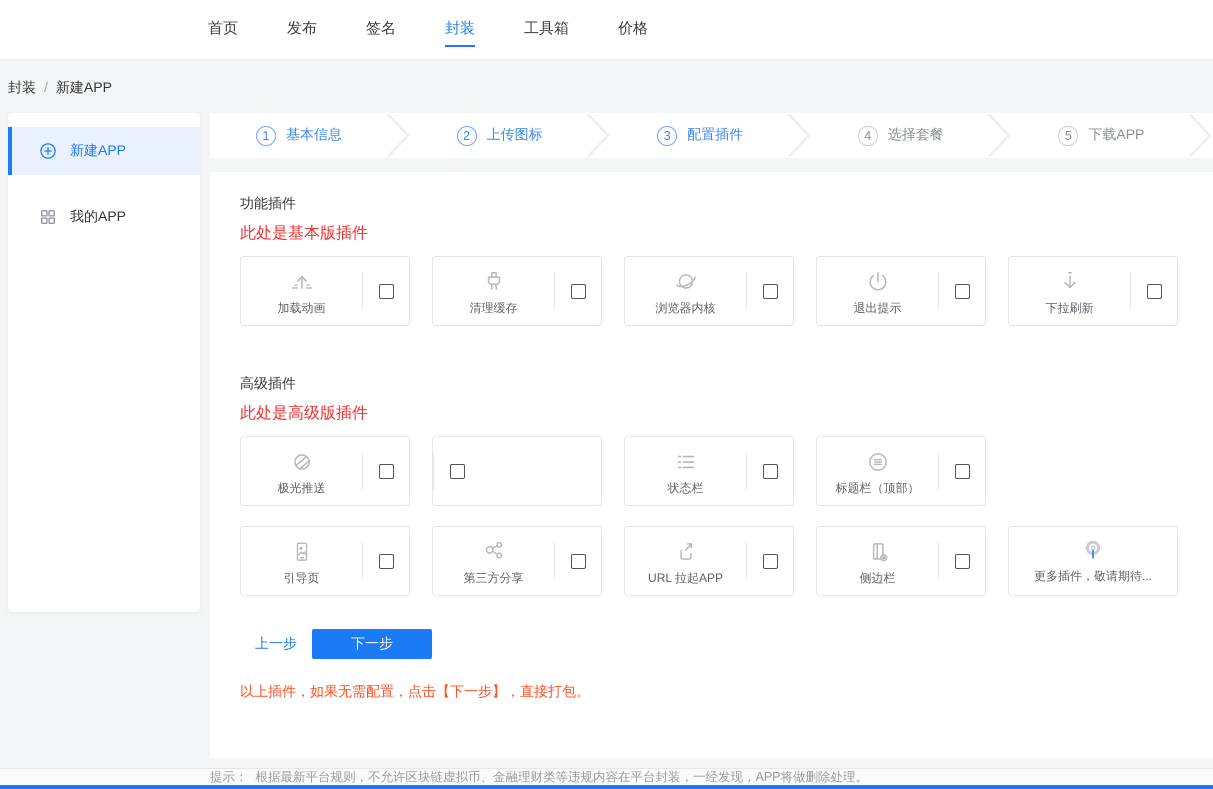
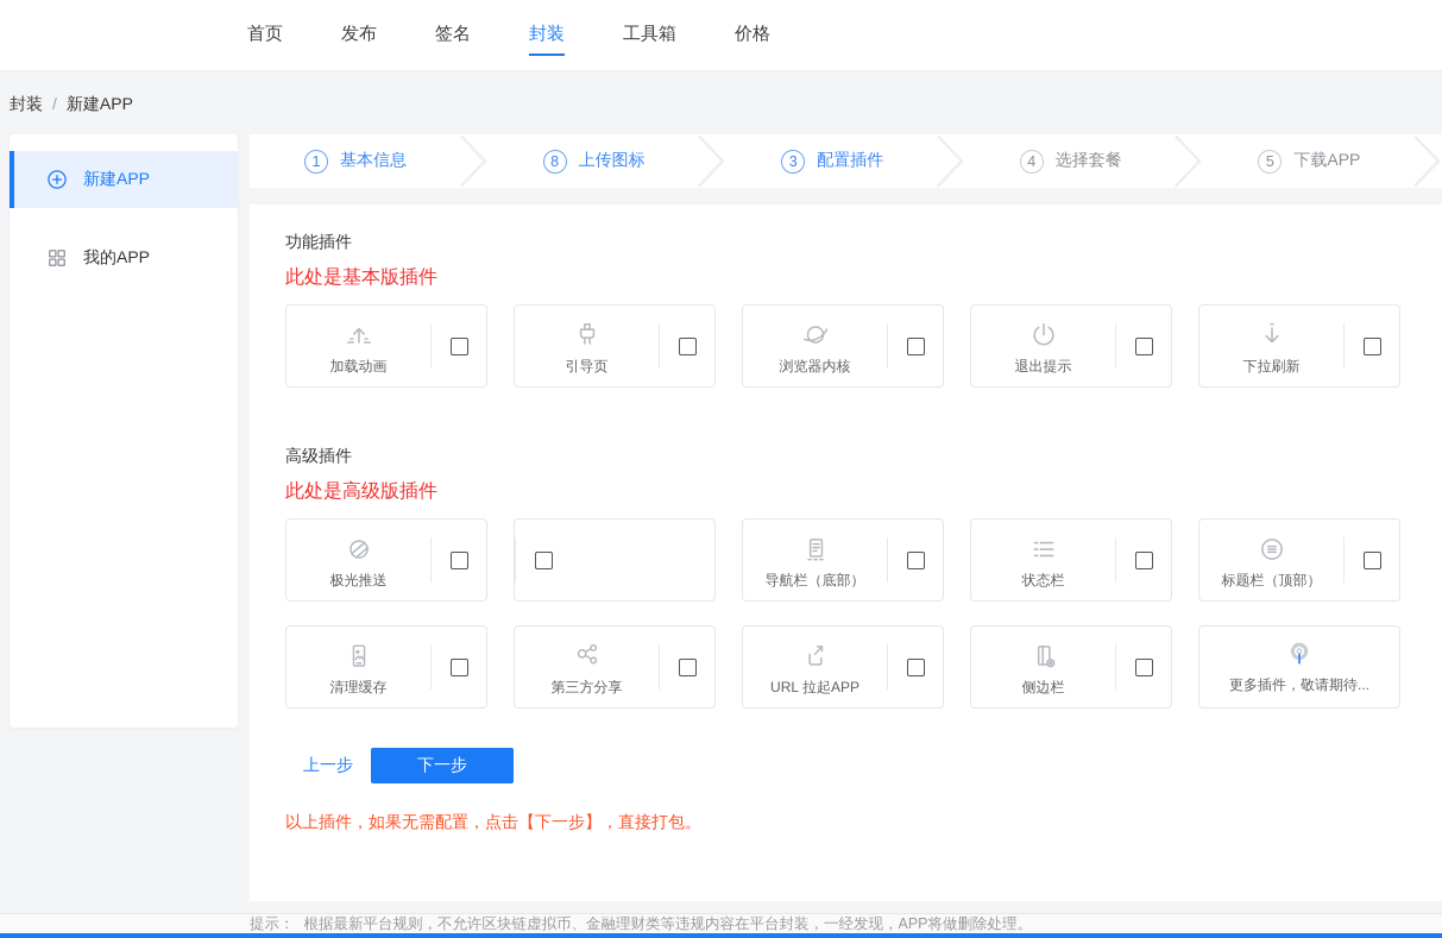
  首页
  发布
  签名
  封装
  工具箱
  价格
  封装 / 新建APP
  新建APP
  我的APP
  1
  基本信息
- 2
+ 8
  上传图标
  3
  配置插件
  4
  选择套餐
  5
  下载APP
  功能插件
  此处是基本版插件
  加载动画
- 清理缓存
+ 引导页
  浏览器内核
  退出提示
  下拉刷新
  高级插件
  此处是高级版插件
  极光推送
+ 导航栏（底部）
  状态栏
  标题栏（顶部）
- 引导页
+ 清理缓存
  第三方分享
  URL 拉起APP
  侧边栏
  更多插件，敬请期待...
  上一步
  下一步
  以上插件，如果无需配置，点击【下一步】，直接打包。
  提示：
  根据最新平台规则，不允许区块链虚拟币、金融理财类等违规内容在平台封装，一经发现，APP将做删除处理。
